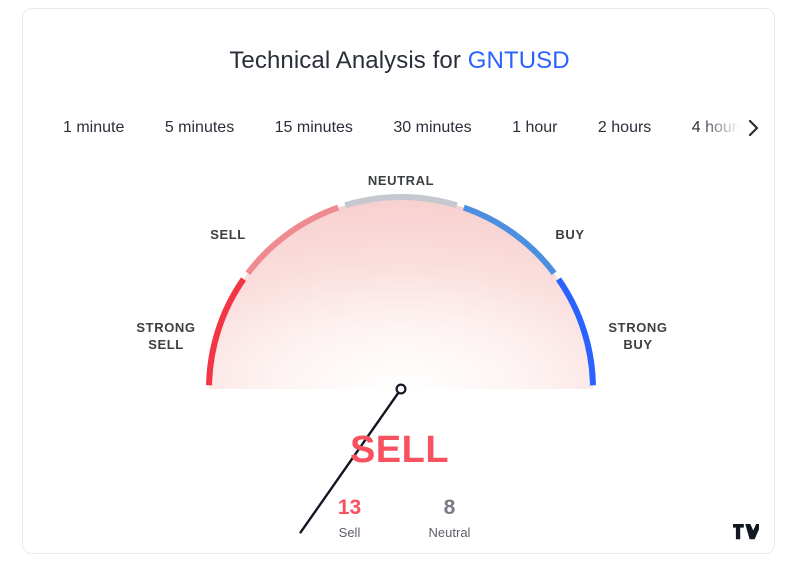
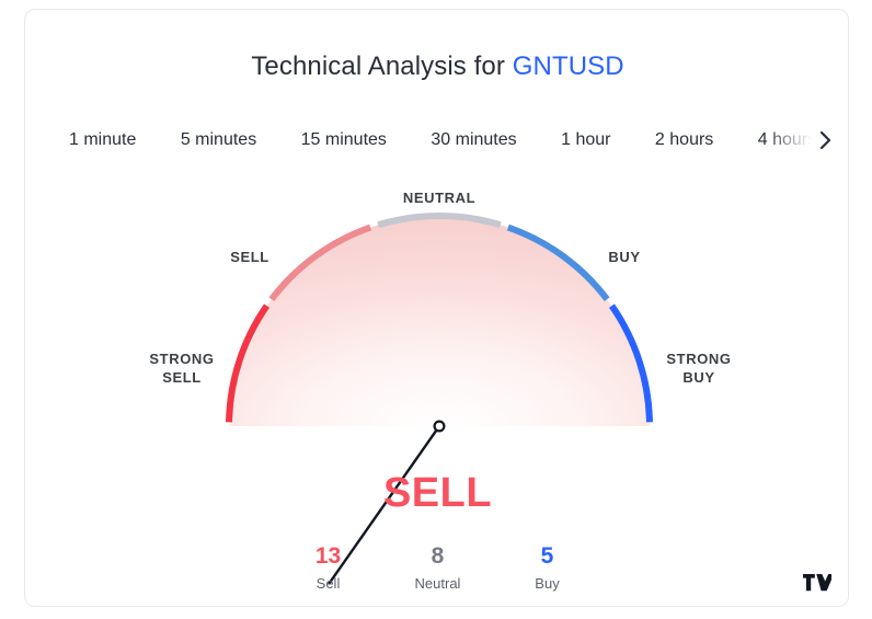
  Technical Analysis for GNTUSD
  1 minute 5 minutes 15 minutes 30 minutes 1 hour 2 hours 4
  STRONG
  SELL
  SELL
  NEUTRAL
  BUY
  STRONG
  BUY
  SELL
  13
  Sell
  8
  Neutral
+ 5
+ Buy
